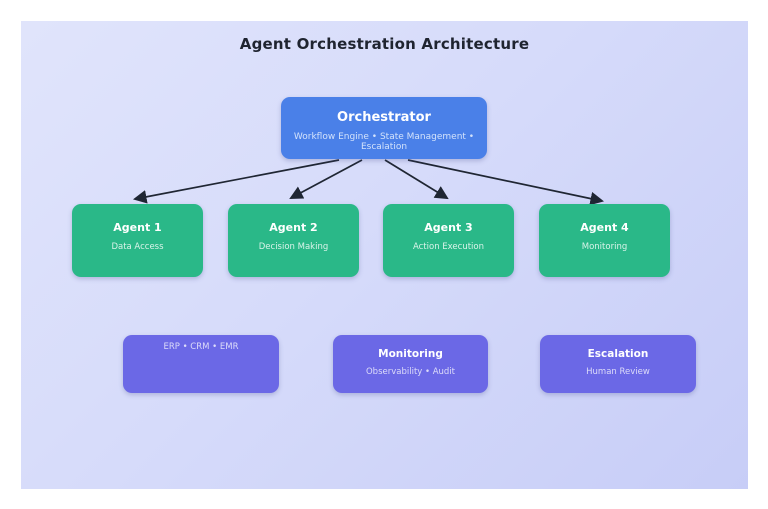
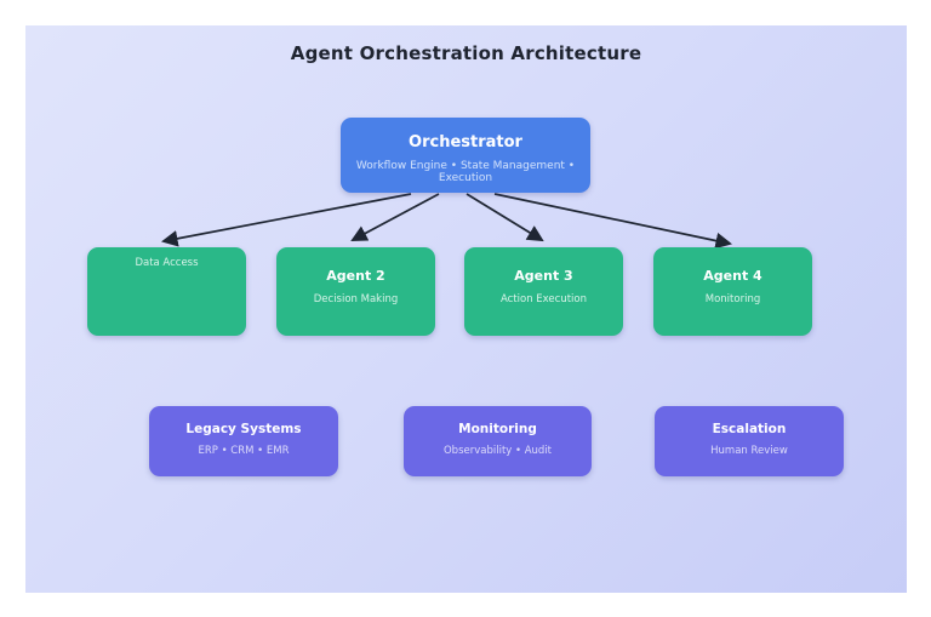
  Agent Orchestration Architecture
  Orchestrator
- Workflow Engine • State Management • Escalation
+ Workflow Engine • State Management • Execution
- Agent 1
  Data Access
  Agent 2
  Decision Making
  Agent 3
  Action Execution
  Agent 4
  Monitoring
+ Legacy Systems
  ERP • CRM • EMR
  Monitoring
  Observability • Audit
  Escalation
  Human Review
